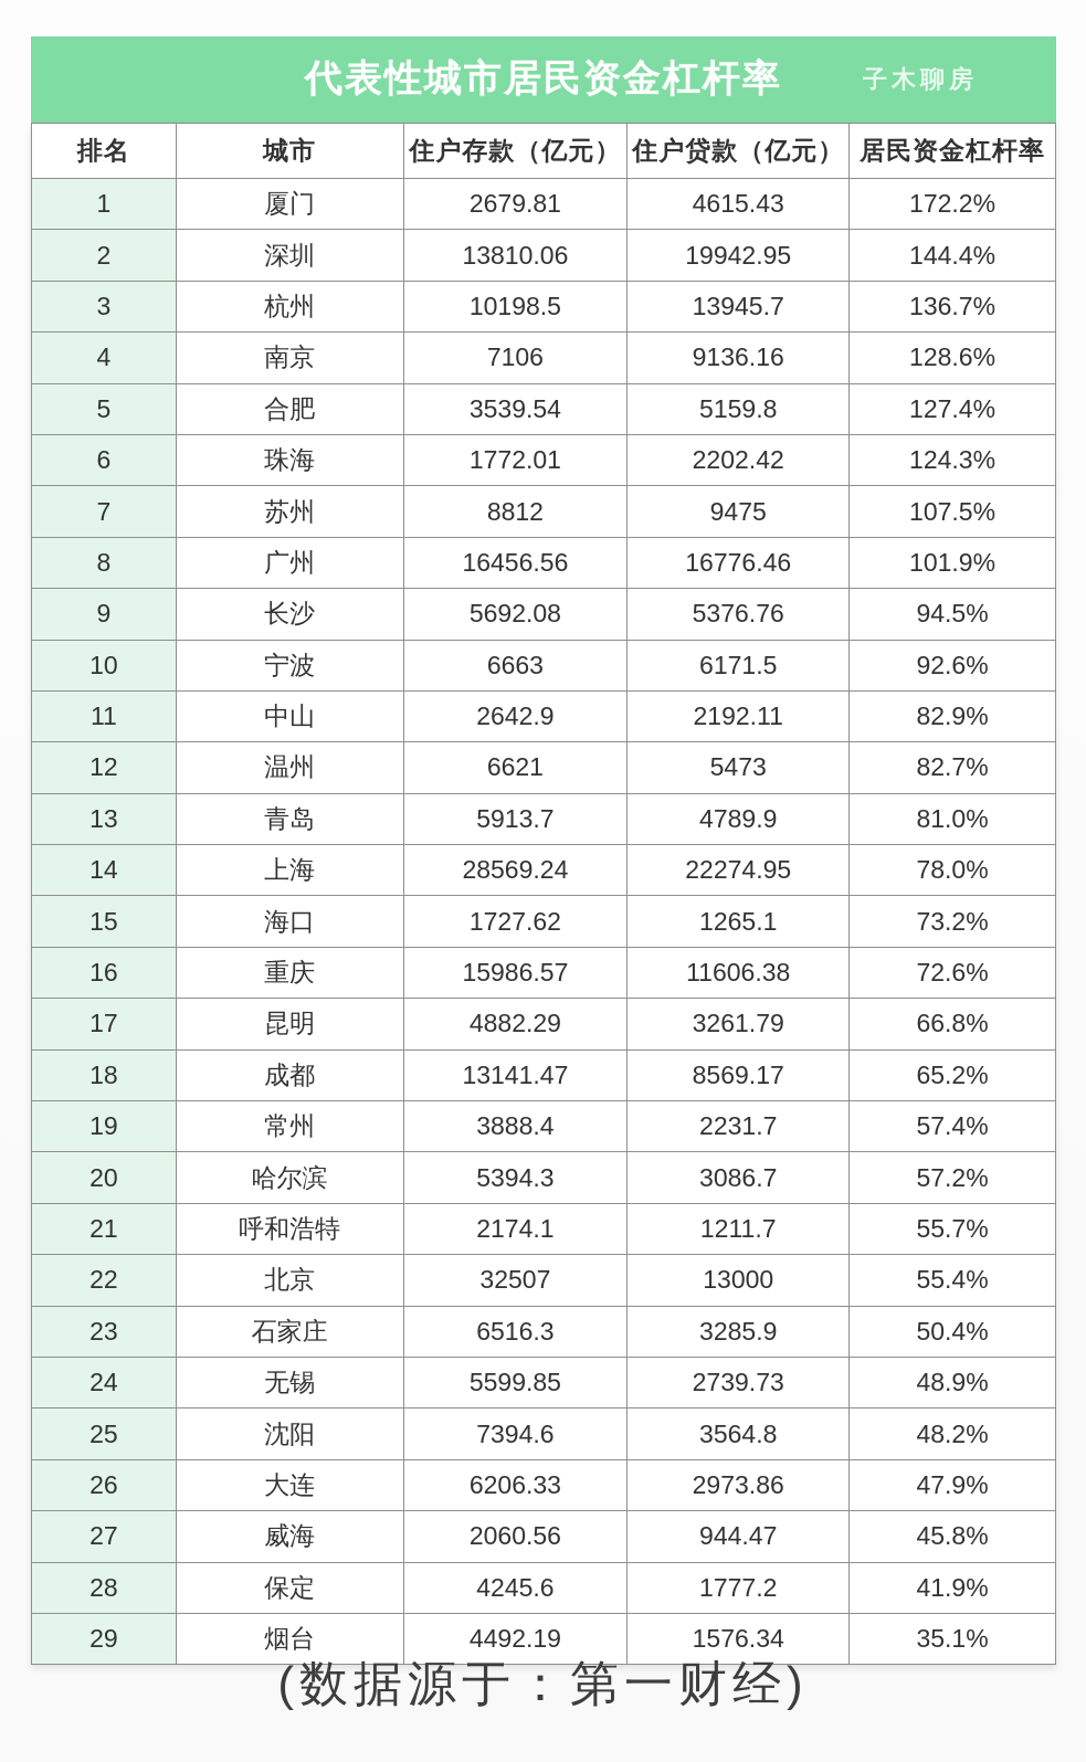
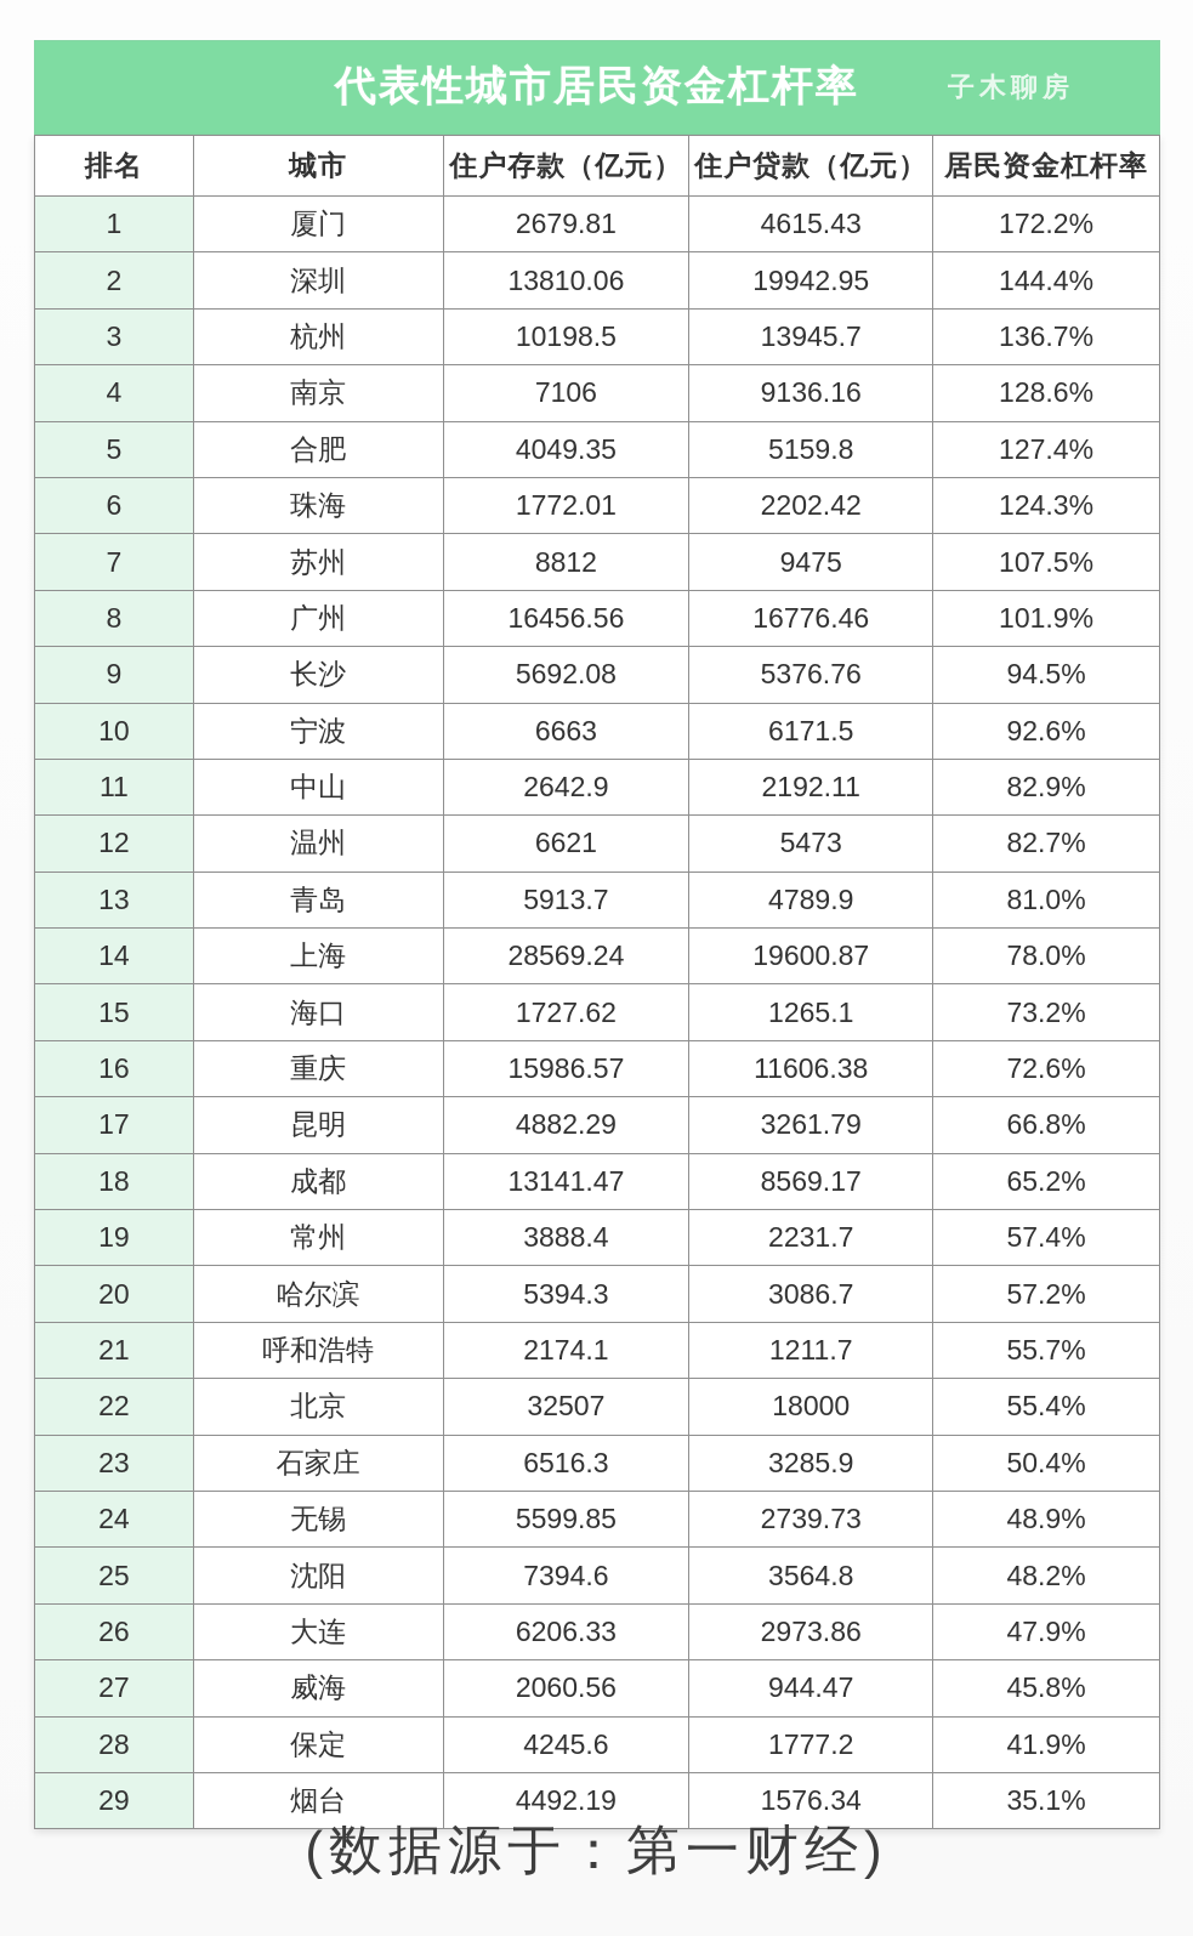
  代表性城市居民资金杠杆率
  子木聊房
  排名	城市	住户存款（亿元）	住户贷款（亿元）	居民资金杠杆率
  1	厦门	2679.81	4615.43	172.2%
  2	深圳	13810.06	19942.95	144.4%
  3	杭州	10198.5	13945.7	136.7%
  4	南京	7106	9136.16	128.6%
- 5	合肥	3539.54	5159.8	127.4%
+ 5	合肥	4049.35	5159.8	127.4%
  6	珠海	1772.01	2202.42	124.3%
  7	苏州	8812	9475	107.5%
  8	广州	16456.56	16776.46	101.9%
  9	长沙	5692.08	5376.76	94.5%
  10	宁波	6663	6171.5	92.6%
  11	中山	2642.9	2192.11	82.9%
  12	温州	6621	5473	82.7%
  13	青岛	5913.7	4789.9	81.0%
- 14	上海	28569.24	22274.95	78.0%
+ 14	上海	28569.24	19600.87	78.0%
  15	海口	1727.62	1265.1	73.2%
  16	重庆	15986.57	11606.38	72.6%
  17	昆明	4882.29	3261.79	66.8%
  18	成都	13141.47	8569.17	65.2%
  19	常州	3888.4	2231.7	57.4%
  20	哈尔滨	5394.3	3086.7	57.2%
  21	呼和浩特	2174.1	1211.7	55.7%
- 22	北京	32507	13000	55.4%
+ 22	北京	32507	18000	55.4%
  23	石家庄	6516.3	3285.9	50.4%
  24	无锡	5599.85	2739.73	48.9%
  25	沈阳	7394.6	3564.8	48.2%
  26	大连	6206.33	2973.86	47.9%
  27	威海	2060.56	944.47	45.8%
  28	保定	4245.6	1777.2	41.9%
  29	烟台	4492.19	1576.34	35.1%
  (数据源于：第一财经)
